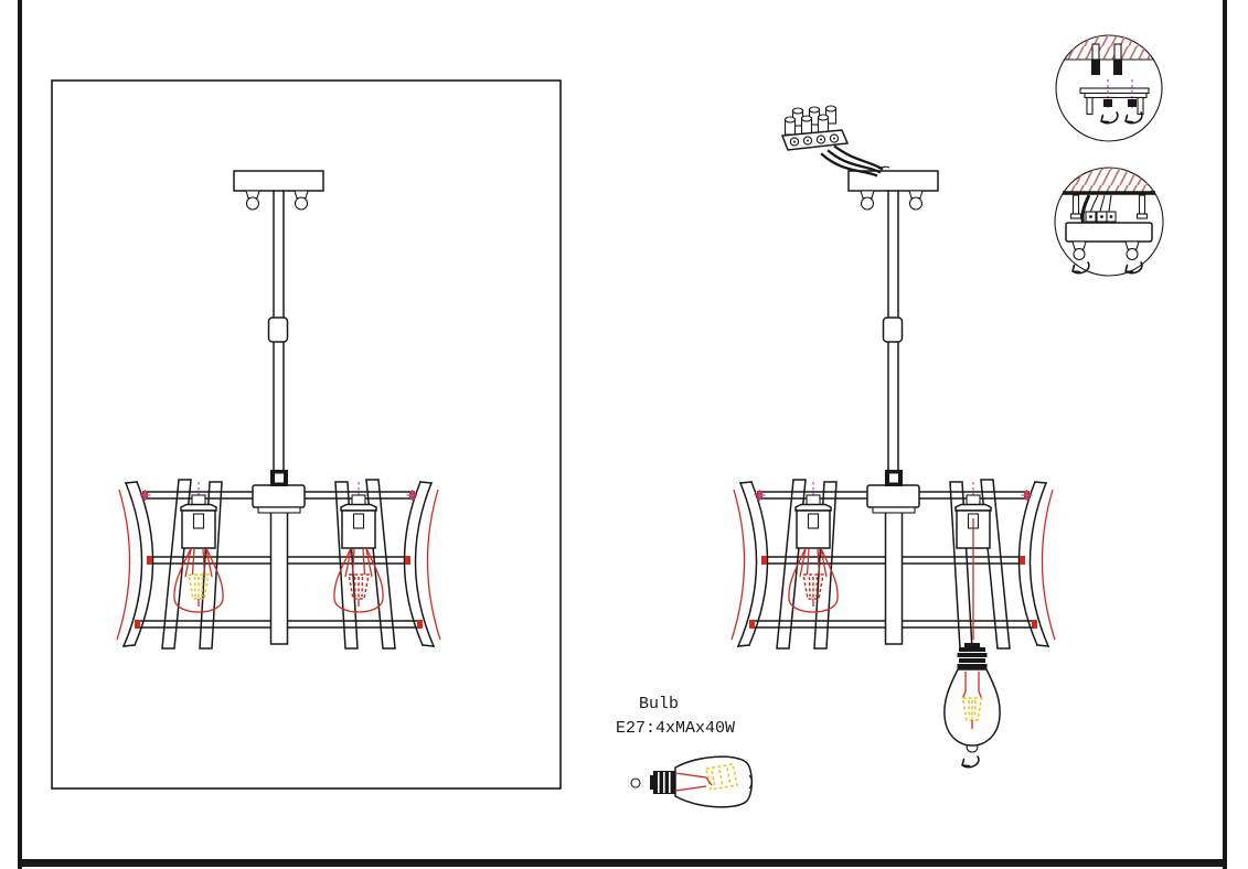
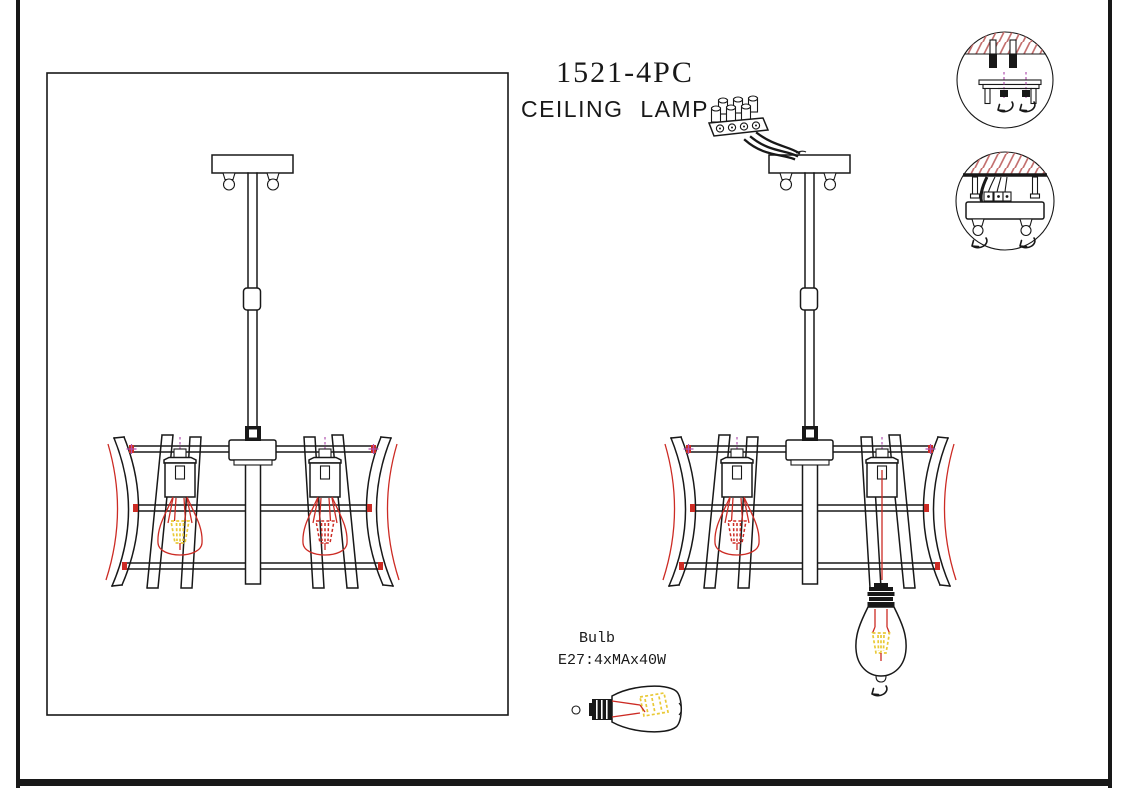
+ 1521-4PC
+ CEILING LAMP
  Bulb
  E27:4xMAx40W
